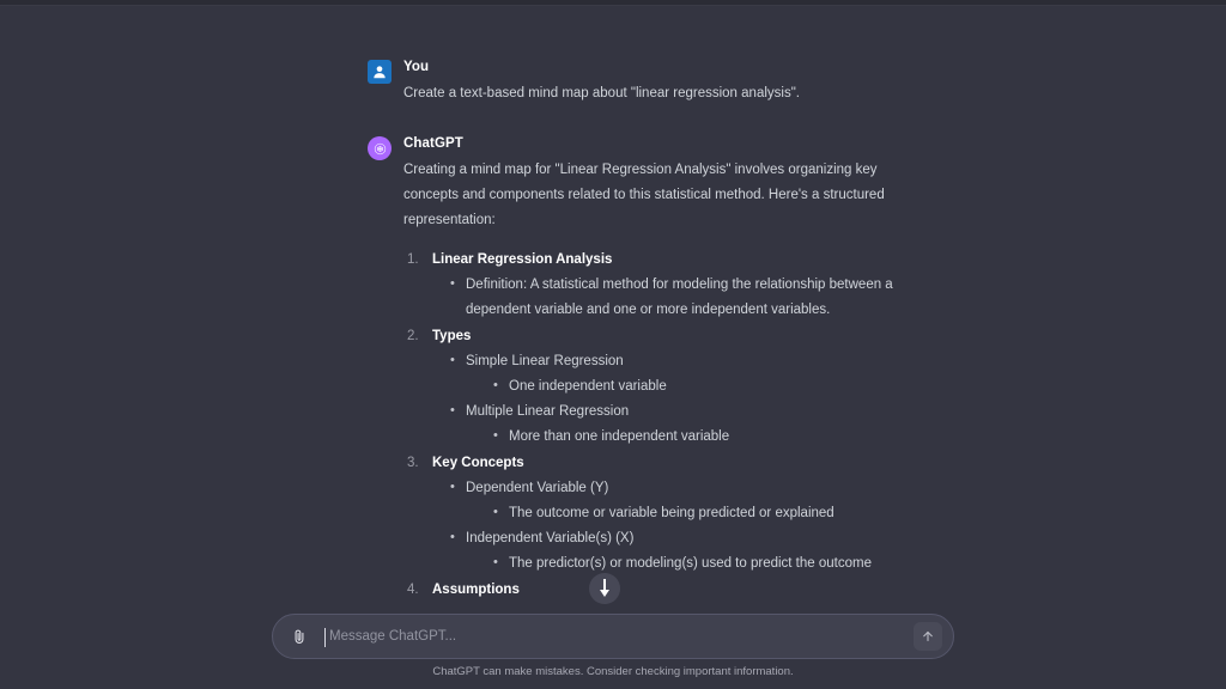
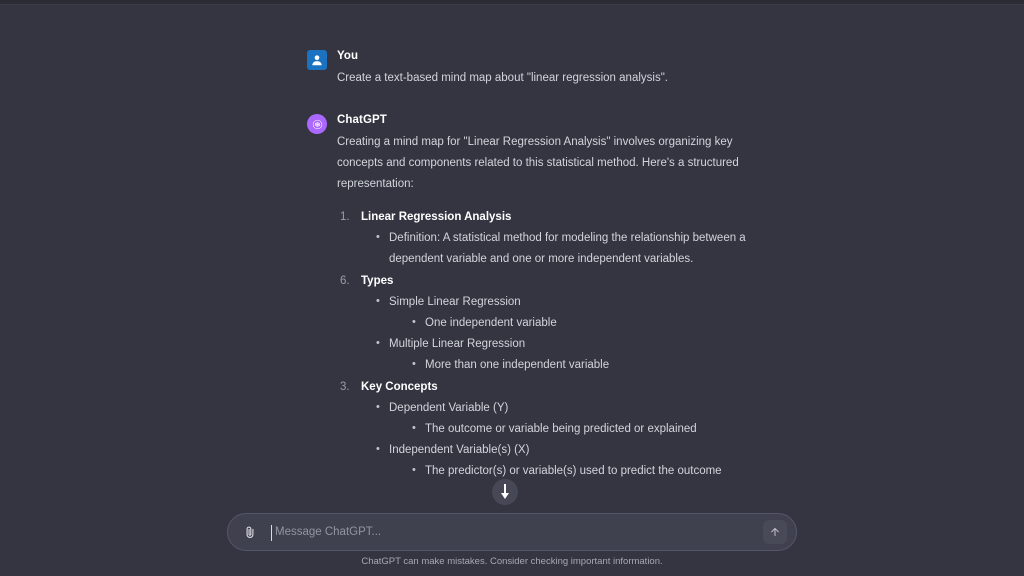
  You
  Create a text-based mind map about "linear regression analysis".
  ChatGPT
  Creating a mind map for "Linear Regression Analysis" involves organizing key concepts and components related to this statistical method. Here's a structured representation:
  1.
  Linear Regression Analysis
  •
  Definition: A statistical method for modeling the relationship between a dependent variable and one or more independent variables.
- 2.
+ 6.
  Types
  •
  Simple Linear Regression
  •
  One independent variable
  •
  Multiple Linear Regression
  •
  More than one independent variable
  3.
  Key Concepts
  •
  Dependent Variable (Y)
  •
  The outcome or variable being predicted or explained
  •
  Independent Variable(s) (X)
  •
- The predictor(s) or modeling(s) used to predict the outcome
+ The predictor(s) or variable(s) used to predict the outcome
- 4.
- Assumptions
  Message ChatGPT...
  ChatGPT can make mistakes. Consider checking important information.
